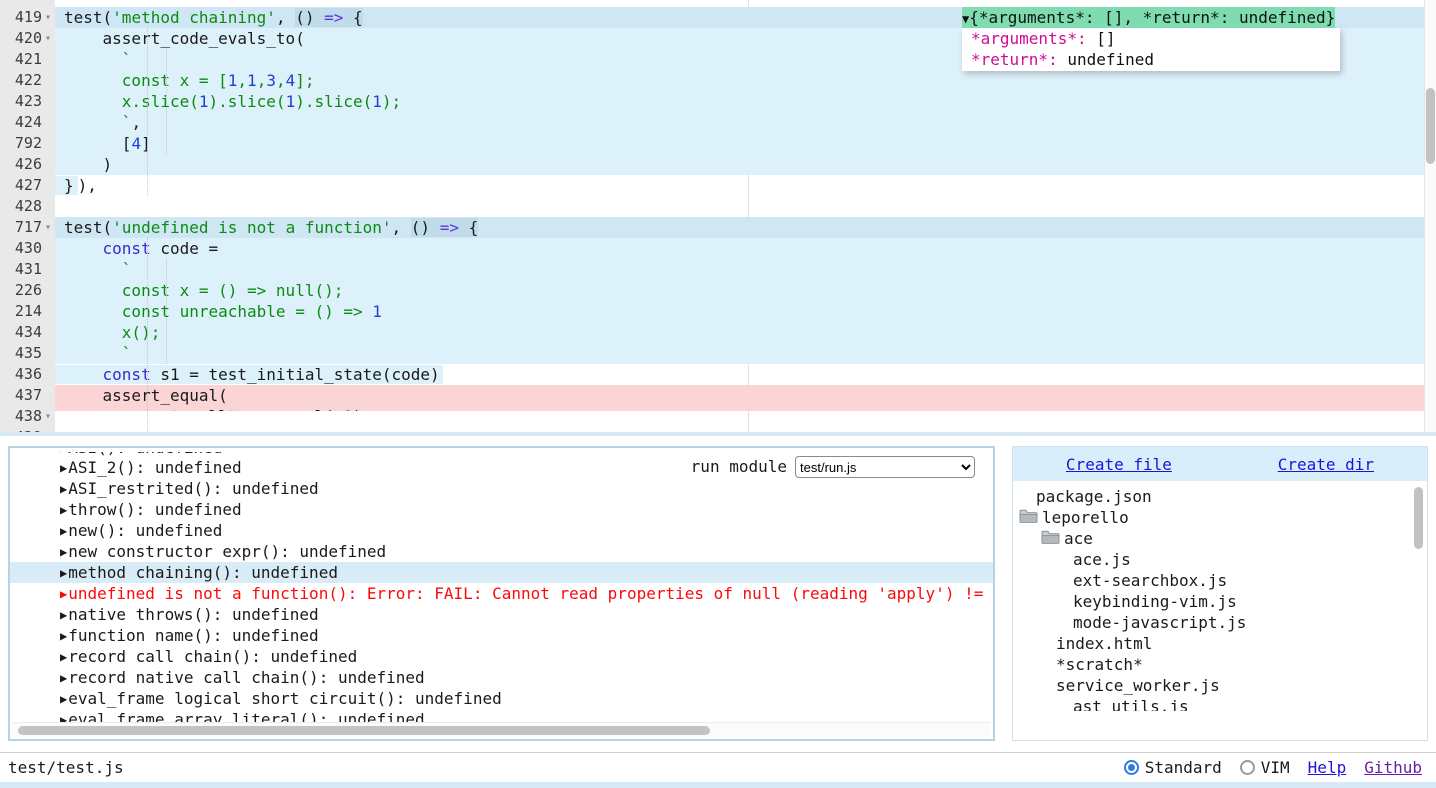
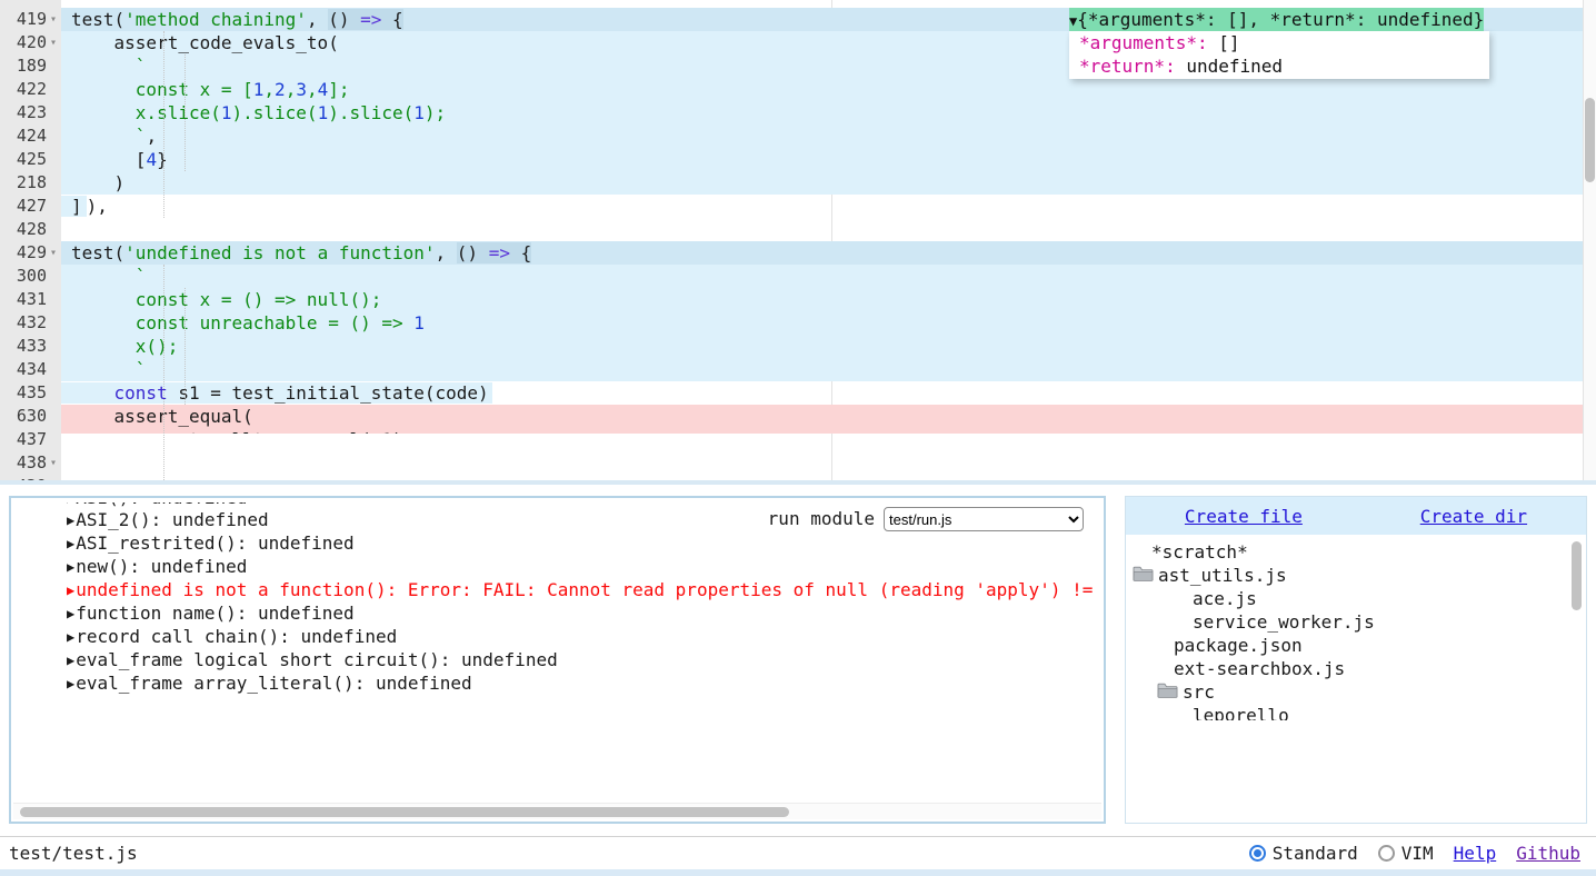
  419 ▾
  420 ▾
- 421
+ 189
  422
  423
  424
- 792
+ 425
- 426
+ 218
  427
  428
- 717 ▾
+ 429 ▾
- 430
+ 300
  431
- 226
+ 432
- 214
+ 433
  434
  435
- 436
+ 630
  437
  438 ▾
  test('method chaining', () => {
  assert_code_evals_to(
  `
- const x = [1,1,3,4];
+ const x = [1,2,3,4];
  x.slice(1).slice(1).slice(1);
  `,
- [4]
+ [4}
  )
- } ),
+ ] ),
  test('undefined is not a function', () => {
- const code =
  `
  const x = () => null();
  const unreachable = () => 1
  x();
  `
  const s1 = test_initial_state(code)
  assert_equal(
  ▼{*arguments*: [], *return*: undefined}
  *arguments*: []
  *return*: undefined
  run module test/run.js
  ▶ASI_2(): undefined
  ▶ASI_restrited(): undefined
- ▶throw(): undefined
  ▶new(): undefined
- ▶new constructor expr(): undefined
- ▶method chaining(): undefined
  ▶undefined is not a function(): Error: FAIL: Cannot read properties of null (reading 'apply') !=
- ▶native throws(): undefined
  ▶function name(): undefined
  ▶record call chain(): undefined
- ▶record native call chain(): undefined
  ▶eval_frame logical short circuit(): undefined
  ▶eval_frame array_literal(): undefined
  Create file
  Create dir
- package.json
+ *scratch*
- leporello
+ ast_utils.js
- ace
  ace.js
- ext-searchbox.js
+ service_worker.js
- keybinding-vim.js
- mode-javascript.js
- index.html
- *scratch*
+ package.json
- service_worker.js
+ ext-searchbox.js
+ src
- ast_utils.js
+ leporello
  test/test.js
  Standard
  VIM
  Help
  Github
